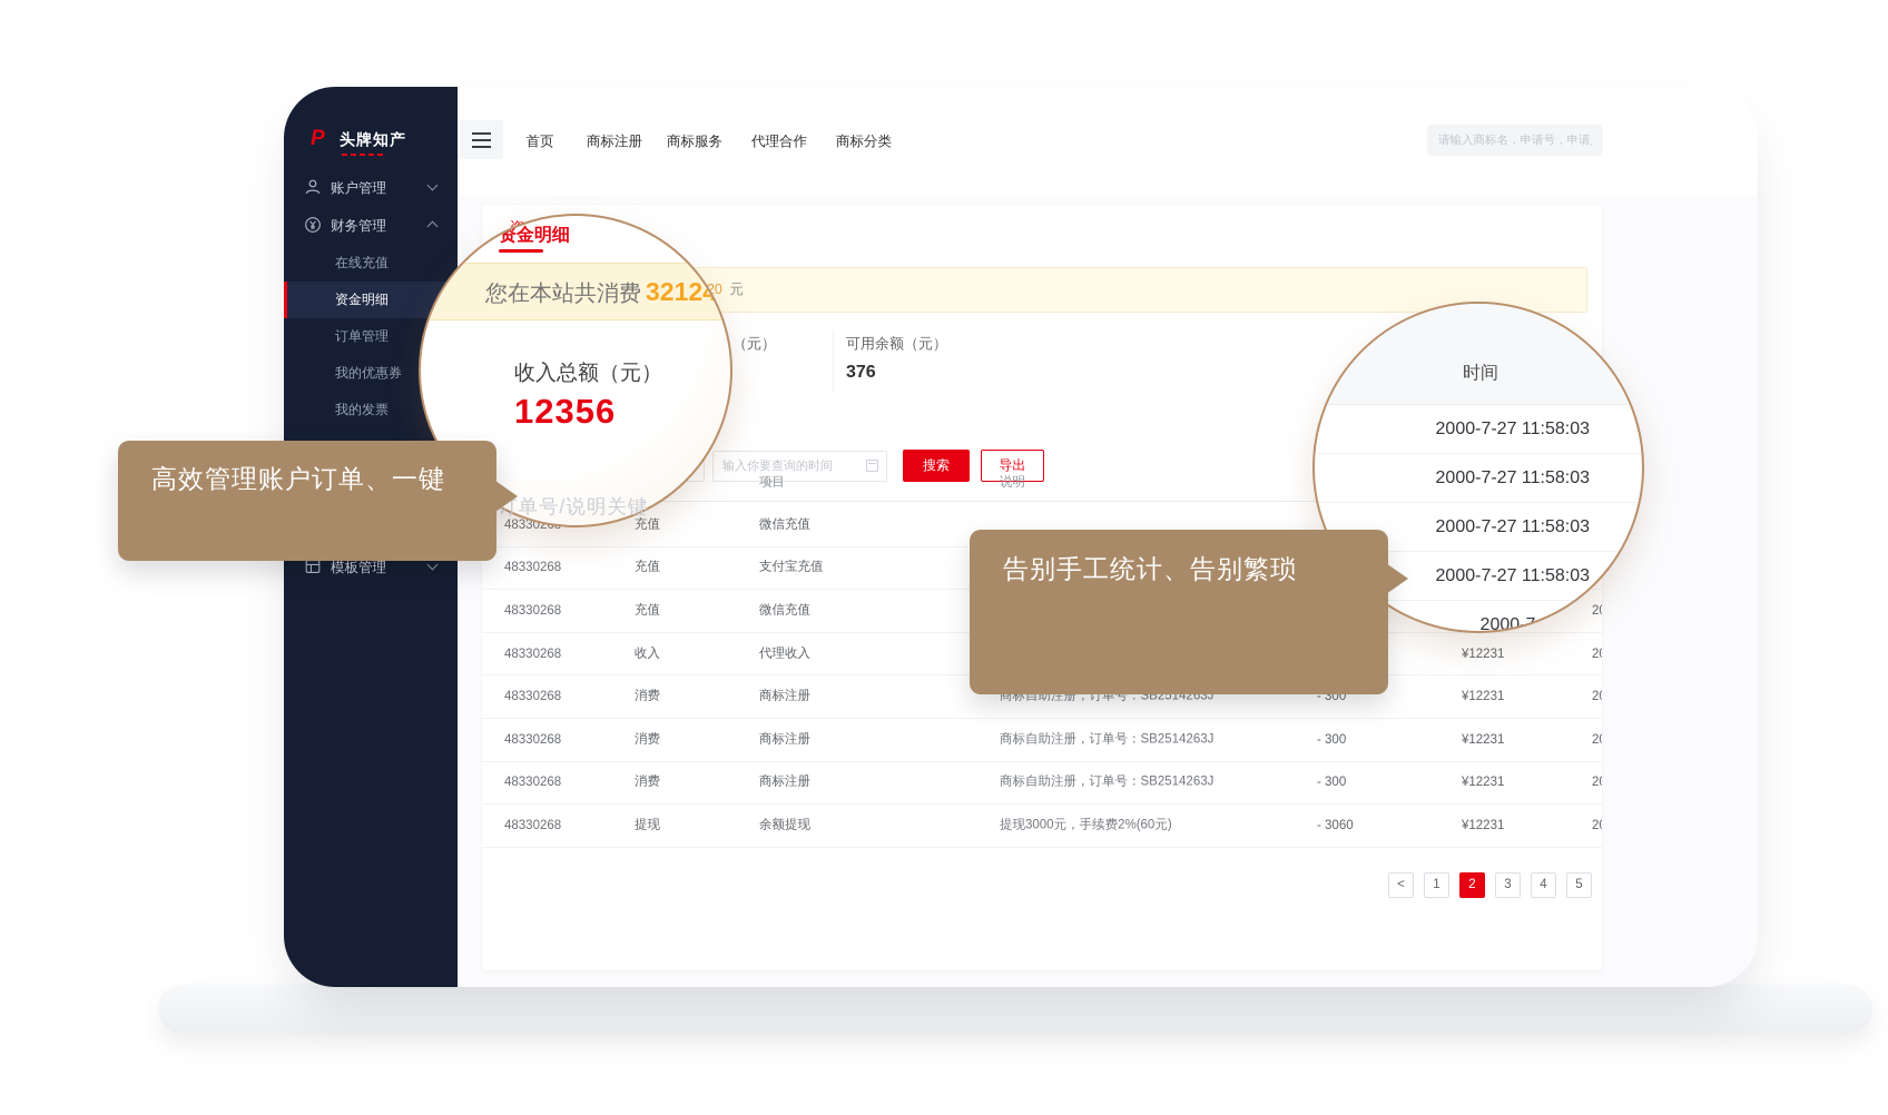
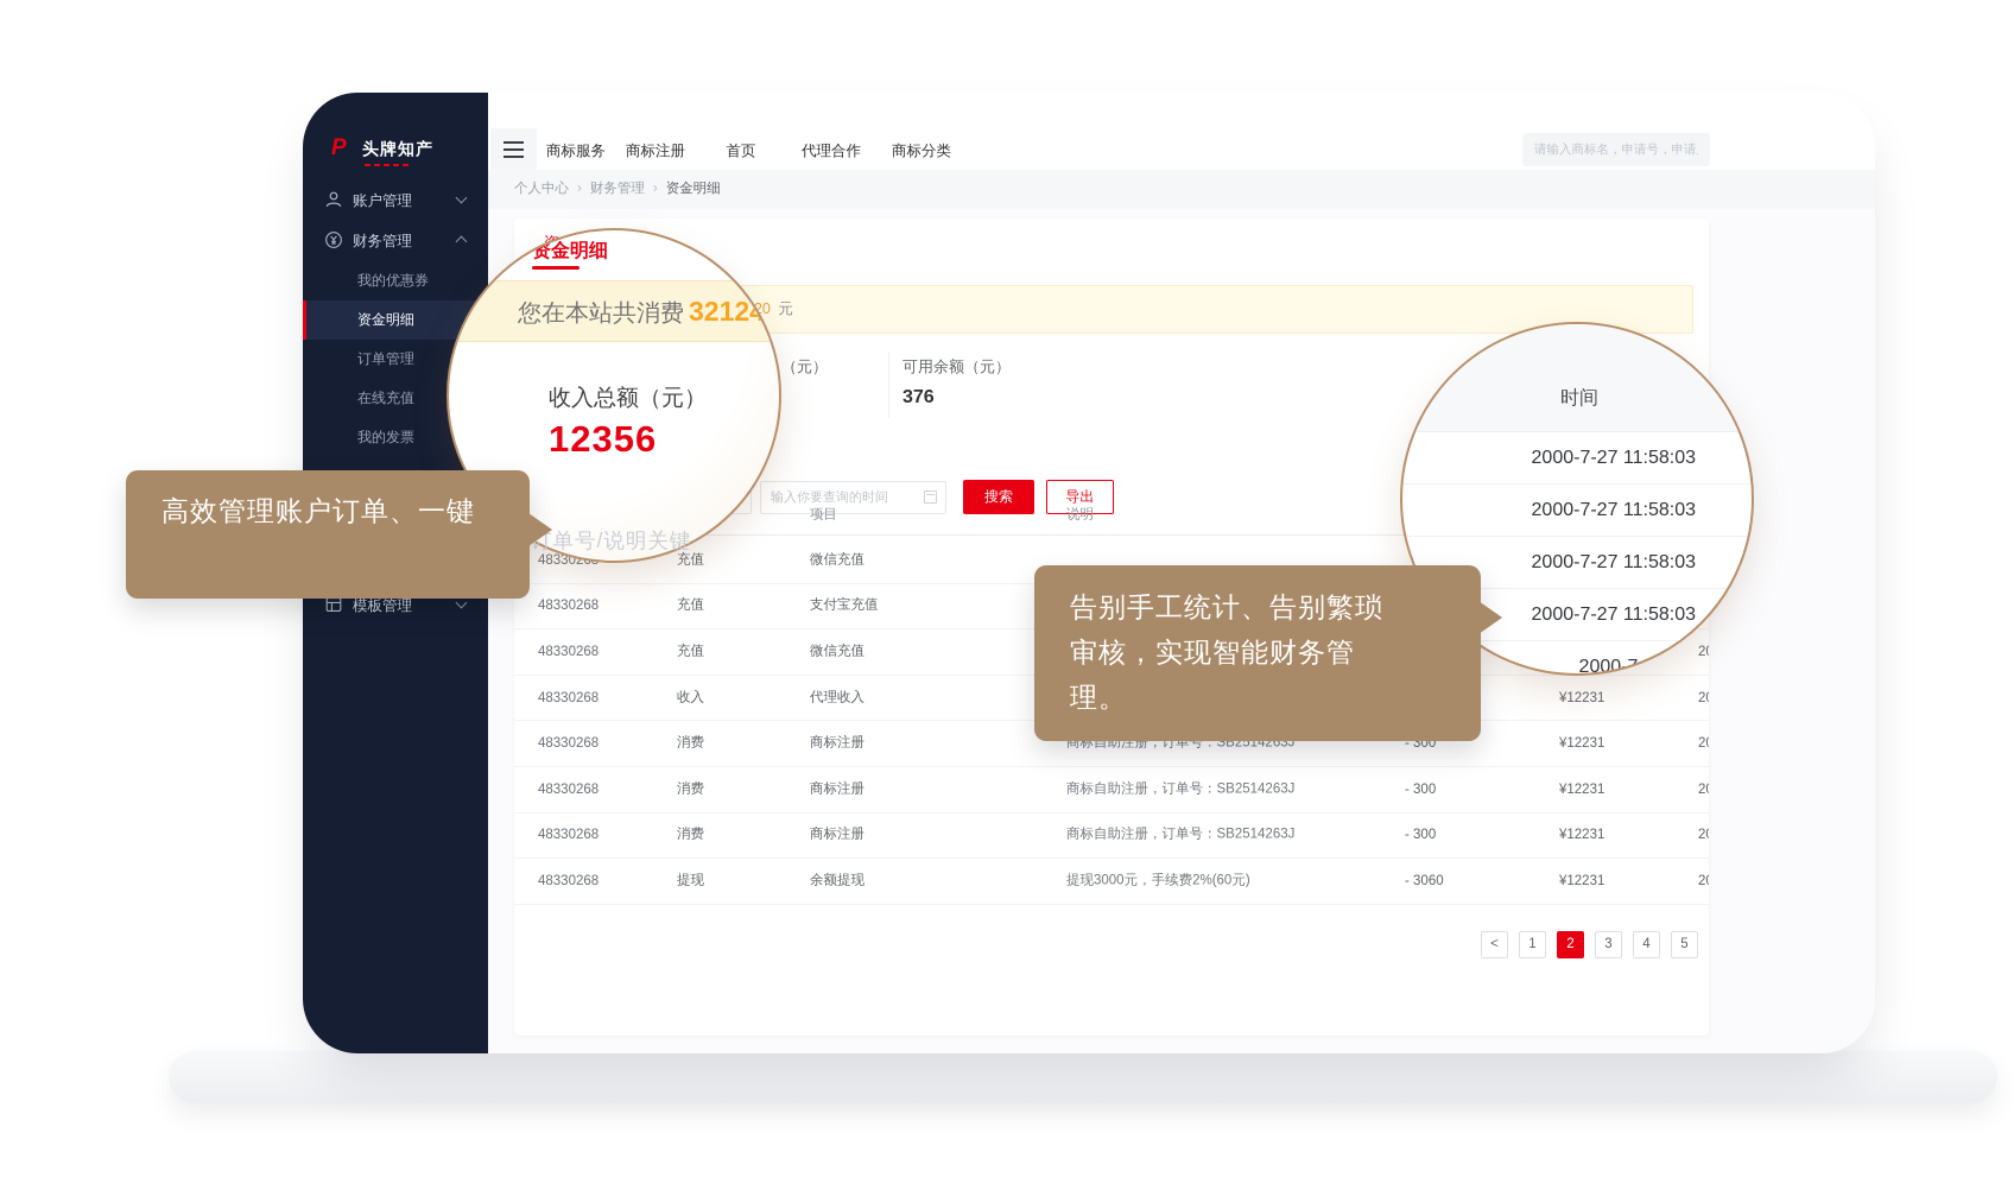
  P
  头牌知产
  账户管理
  财务管理
- 在线充值
+ 我的优惠券
  资金明细
  订单管理
- 我的优惠券
+ 在线充值
  我的发票
  模板管理
- 首页
+ 商标服务
  商标注册
- 商标服务
+ 首页
  代理合作
  商标分类
  请输入商标名，申请号，申请
+ 个人中心 财务管理 资金明细
  （元）
  可用余额（元）
  376
  输入你要查询的时间
  搜索
  导出
  项目
  说明
  483302
  充值
  微信充值
  48330268
  充值
  支付宝充值
  48330268
  充值
  微信充值
  48330268
  收入
  代理收入
  ¥12231
  48330268
  消费
  商标注册
  商标自助注册，订单号：SB2514263J
  - 300
  ¥12231
  48330268
  消费
  商标注册
  商标自助注册，订单号：SB2514263J
  - 300
  ¥12231
  48330268
  消费
  商标注册
  商标自助注册，订单号：SB2514263J
  - 300
  ¥12231
  48330268
  提现
  余额提现
  提现3000元，手续费2%(60元)
  - 3060
  ¥12231
  <
  1
  2
  3
  4
  5
  资金明细
  您在本站共消费 32124
  收入总额（元）
  12356
  订单号/说明关键
  时间
  2000-7-27 11:58:03
  2000-7-27 11:58:03
  2000-7-27 11:58:03
  2000-7-27 11:58:03
  2000-7-27 11:
  高效管理账户订单、一键
  告别手工统计、告别繁琐
+ 审核，实现智能财务管
+ 理。
